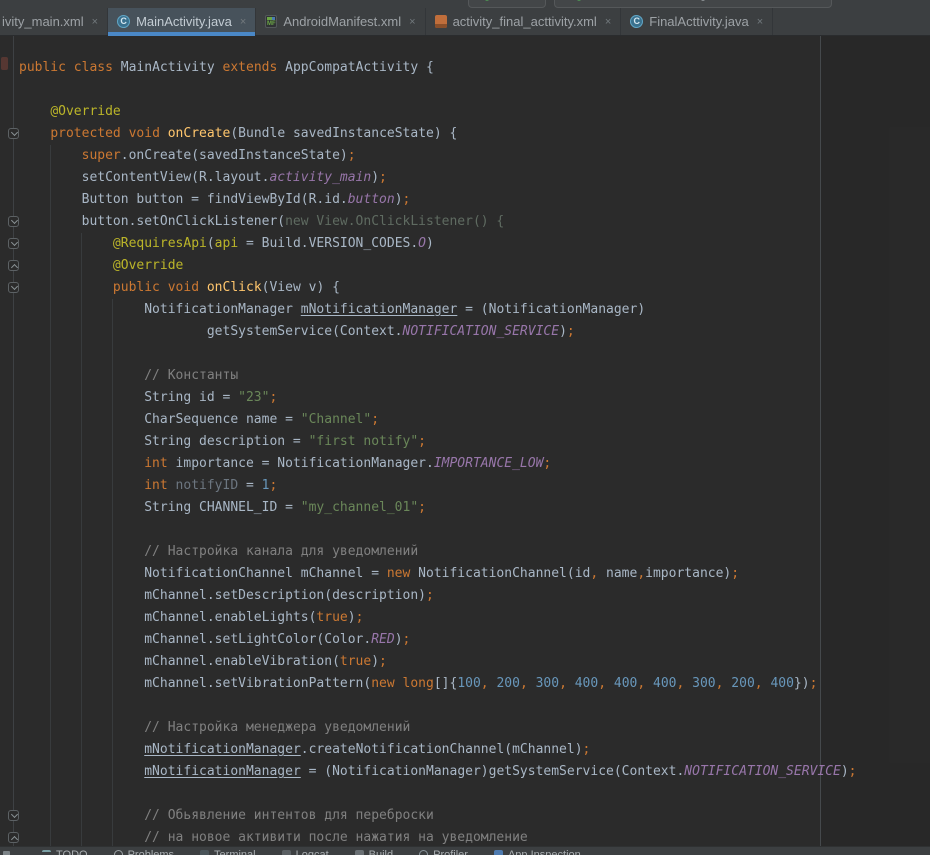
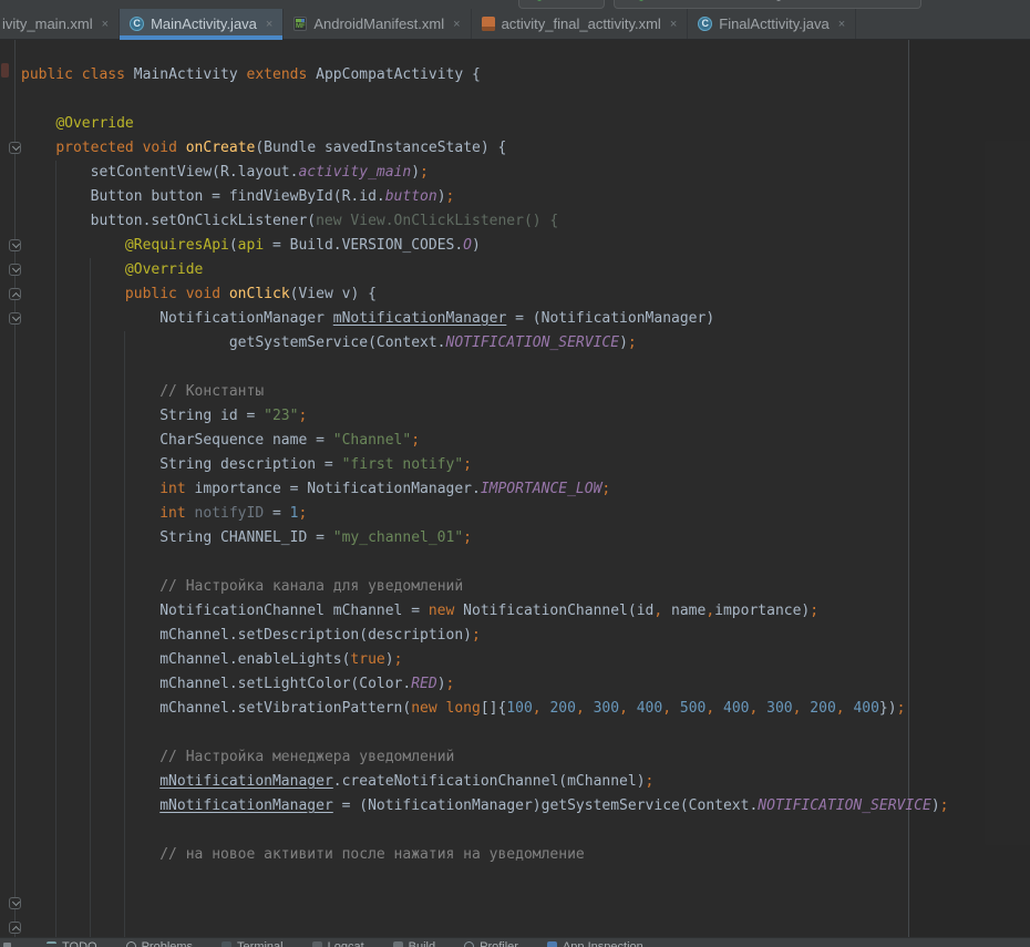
  ivity_main.xml
  ×
  C
  MainActivity.java
  ×
  AndroidManifest.xml
  ×
  activity_final_acttivity.xml
  ×
  C
  FinalActtivity.java
  ×
  public class MainActivity extends AppCompatActivity {
  @Override
  protected void onCreate(Bundle savedInstanceState) {
- super.onCreate(savedInstanceState);
  setContentView(R.layout.activity_main);
  Button button = findViewById(R.id.button);
  button.setOnClickListener(new View.OnClickListener() {
  @RequiresApi(api = Build.VERSION_CODES.O)
  @Override
  public void onClick(View v) {
  NotificationManager mNotificationManager = (NotificationManager)
  getSystemService(Context.NOTIFICATION_SERVICE);
  // Константы
  String id = "23";
  CharSequence name = "Channel";
  String description = "first notify";
  int importance = NotificationManager.IMPORTANCE_LOW;
  int notifyID = 1;
  String CHANNEL_ID = "my_channel_01";
  // Настройка канала для уведомлений
  NotificationChannel mChannel = new NotificationChannel(id, name,importance);
  mChannel.setDescription(description);
  mChannel.enableLights(true);
  mChannel.setLightColor(Color.RED);
- mChannel.enableVibration(true);
- mChannel.setVibrationPattern(new long[]{100, 200, 300, 400, 400, 400, 300, 200, 400});
+ mChannel.setVibrationPattern(new long[]{100, 200, 300, 400, 500, 400, 300, 200, 400});
  // Настройка менеджера уведомлений
  mNotificationManager.createNotificationChannel(mChannel);
  mNotificationManager = (NotificationManager)getSystemService(Context.NOTIFICATION_SERVICE);
- // Обьявление интентов для переброски
  // на новое активити после нажатия на уведомление
